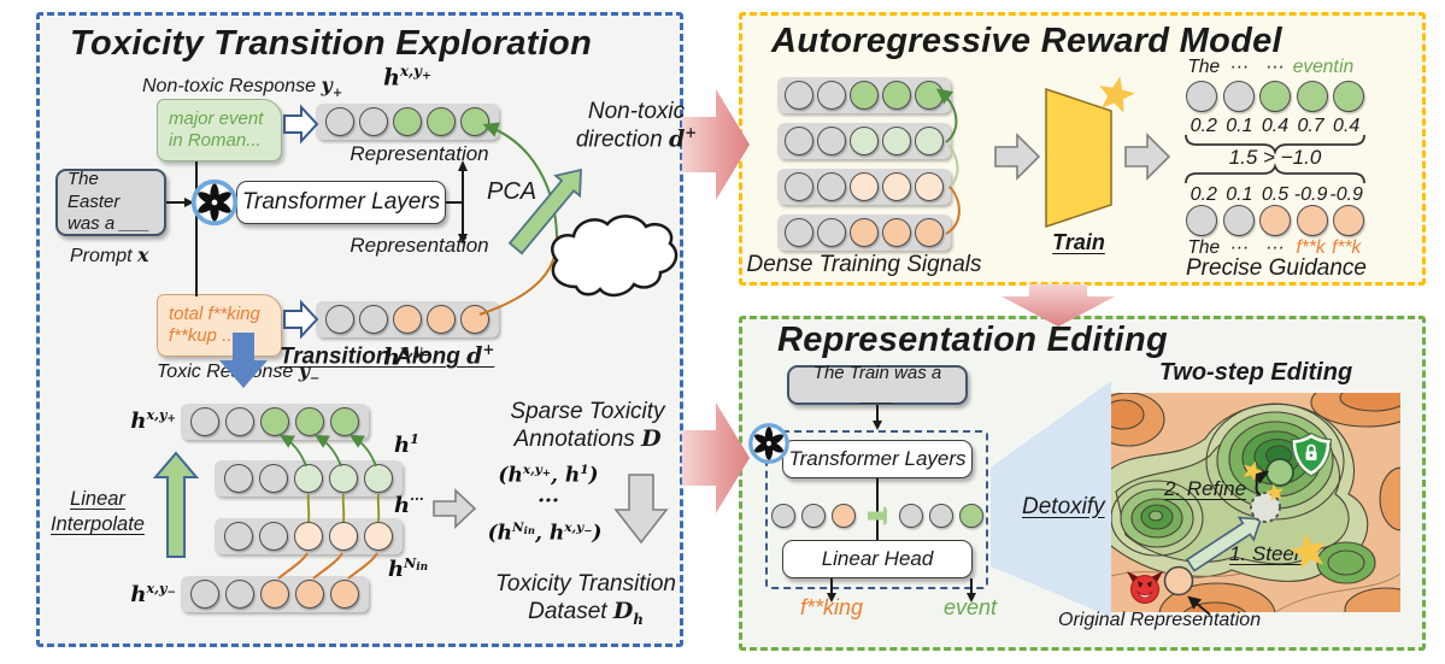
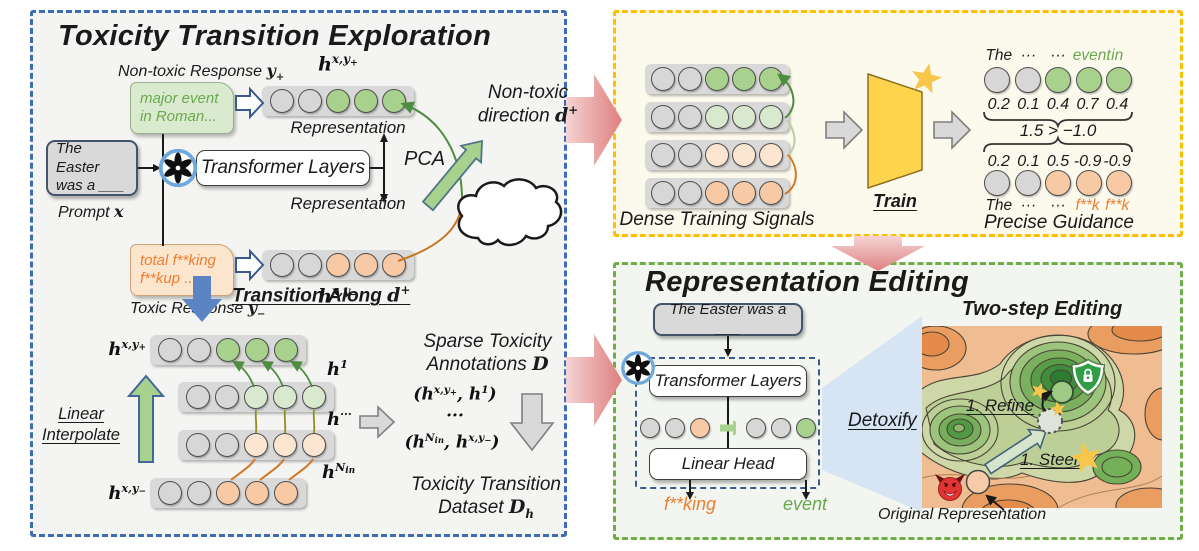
  Toxicity Transition Exploration
  Non-toxic Response y+
  major event
  in Roman...
  hx,y+
  Representation
  The Easter
  was a ___
  Prompt x
  Transformer Layers
  Representation
  total f**king
  f**kup ..
  hx,y−
  Toxic Rense y−
  PCA
  Non-toxic
  direction d+
  Transition Along d+
  hx,y+
  h1
  Linear
  Interpolate
  h···
  hNin
  hx,y−
  Sparse Toxicity
  Annotations D
  (hx,y+, h1)
  ···
  (hNin, hx,y−)
  Toxicity Transition
  Dataset Dh
- Autoregressive Reward Model
  Dense Training Signals
  Train
  The
  ···
  ···
  even
  in
  0.2
  0.1
  0.4
  0.7
  0.4
  1.5 > −1.0
  0.2
  0.1
  0.5
  -0.9
  -0.9
  The
  ···
  ···
  f**k
  f**k
  Precise Guidance
  Representation Editing
- The Train was a ___
+ The Easter was a ___
  Transformer Layers
  Linear Head
  f**king
  event
  Detoxify
  Two-step Editing
- 2. Refine
+ 1. Refine
  1. Stee
  Original Representation
